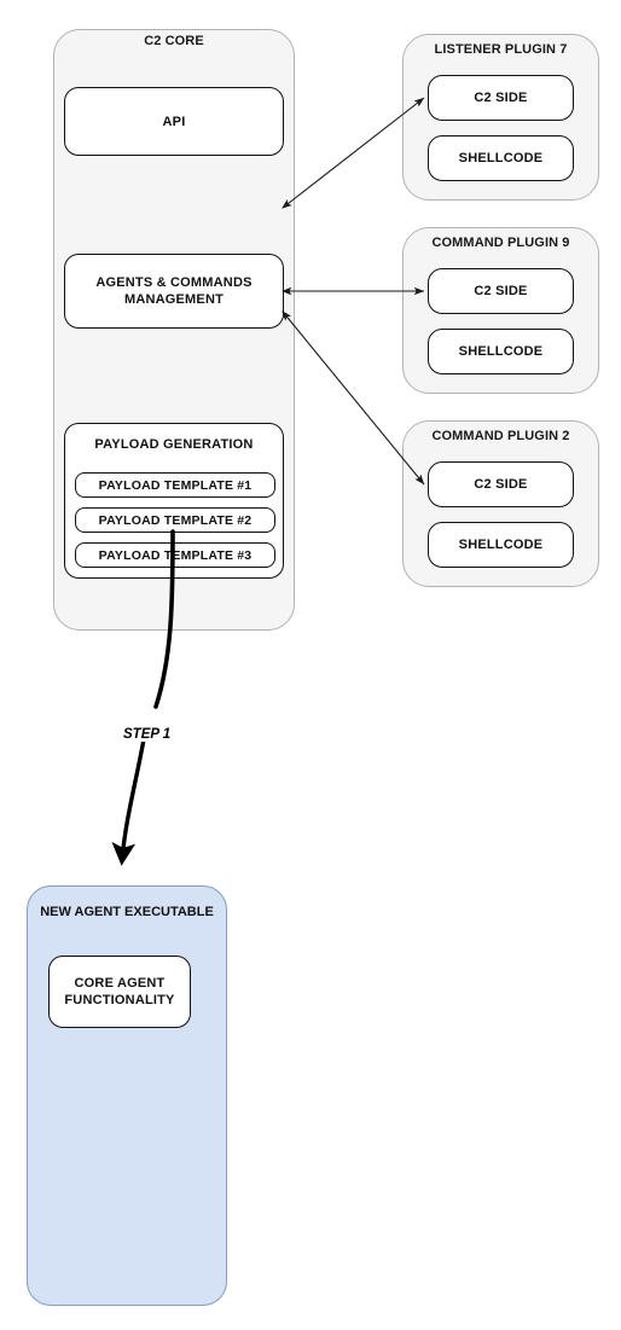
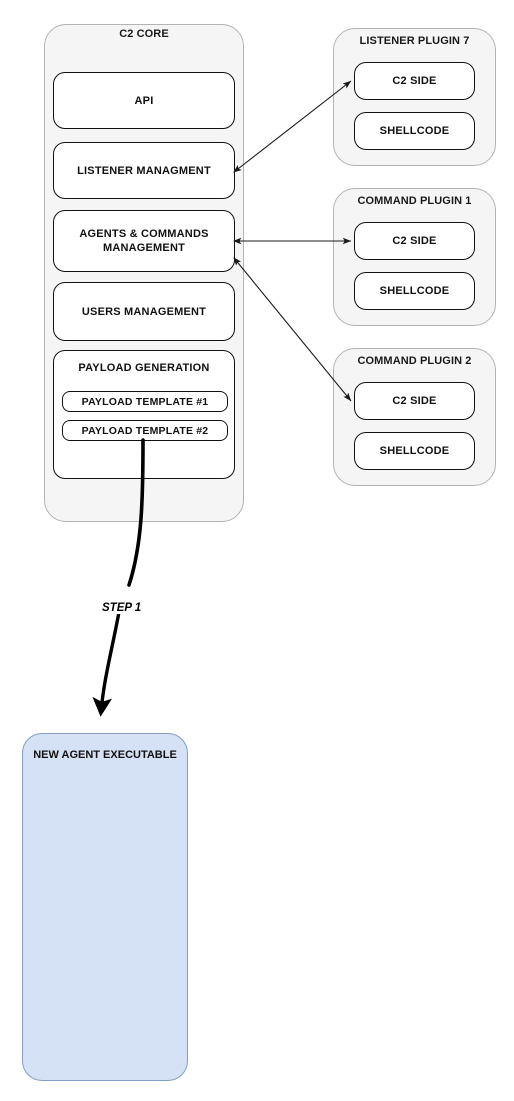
  C2 CORE
  API
+ LISTENER MANAGMENT
  AGENTS & COMMANDS MANAGEMENT
+ USERS MANAGEMENT
  PAYLOAD GENERATION
  PAYLOAD TEMPLATE #1
  PAYLOAD TEMPLATE #2
- PAYLOAD TEMPLATE #3
  LISTENER PLUGIN 7
  C2 SIDE
  SHELLCODE
- COMMAND PLUGIN 9
+ COMMAND PLUGIN 1
  C2 SIDE
  SHELLCODE
  COMMAND PLUGIN 2
  C2 SIDE
  SHELLCODE
  NEW AGENT EXECUTABLE
- CORE AGENT FUNCTIONALITY
  STEP 1
